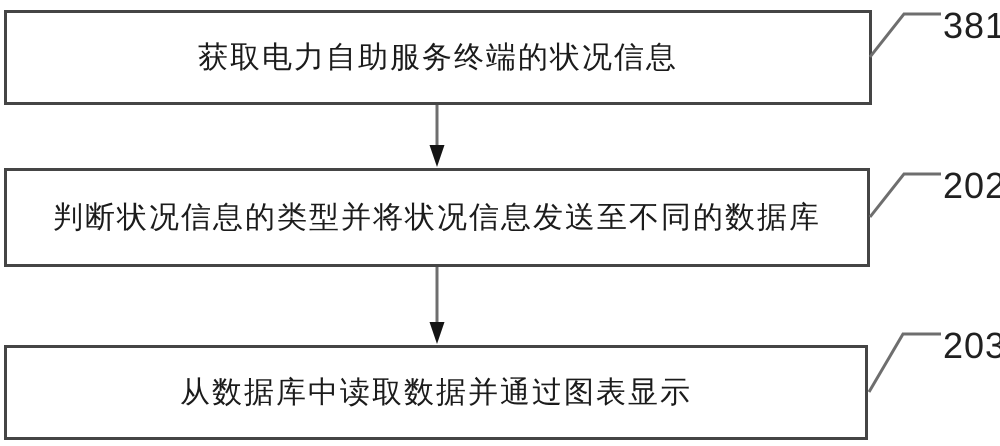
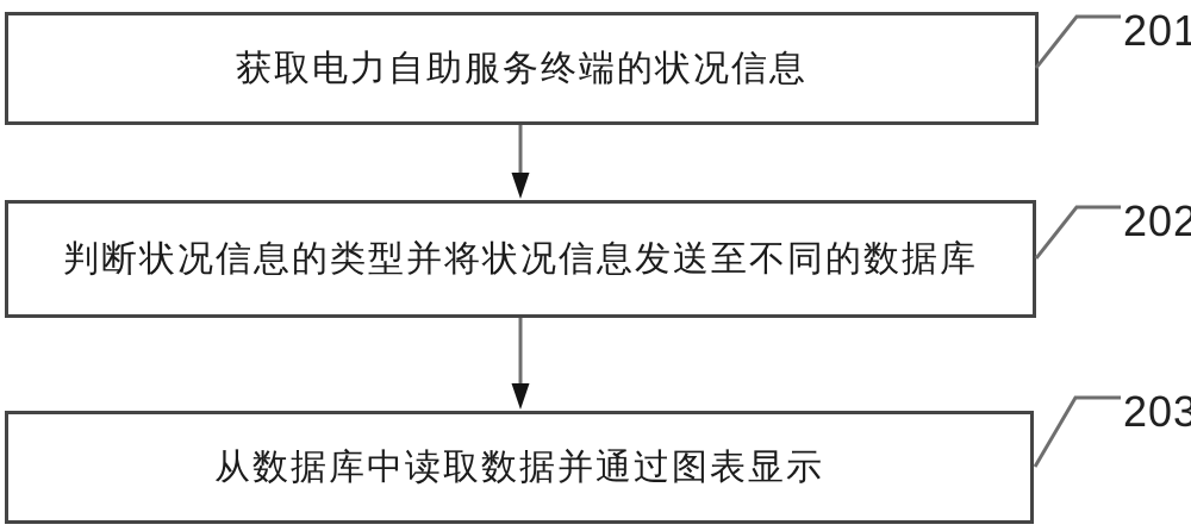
  获取电力自助服务终端的状况信息
  判断状况信息的类型并将状况信息发送至不同的数据库
  从数据库中读取数据并通过图表显示
- 381
+ 201
  202
  203
